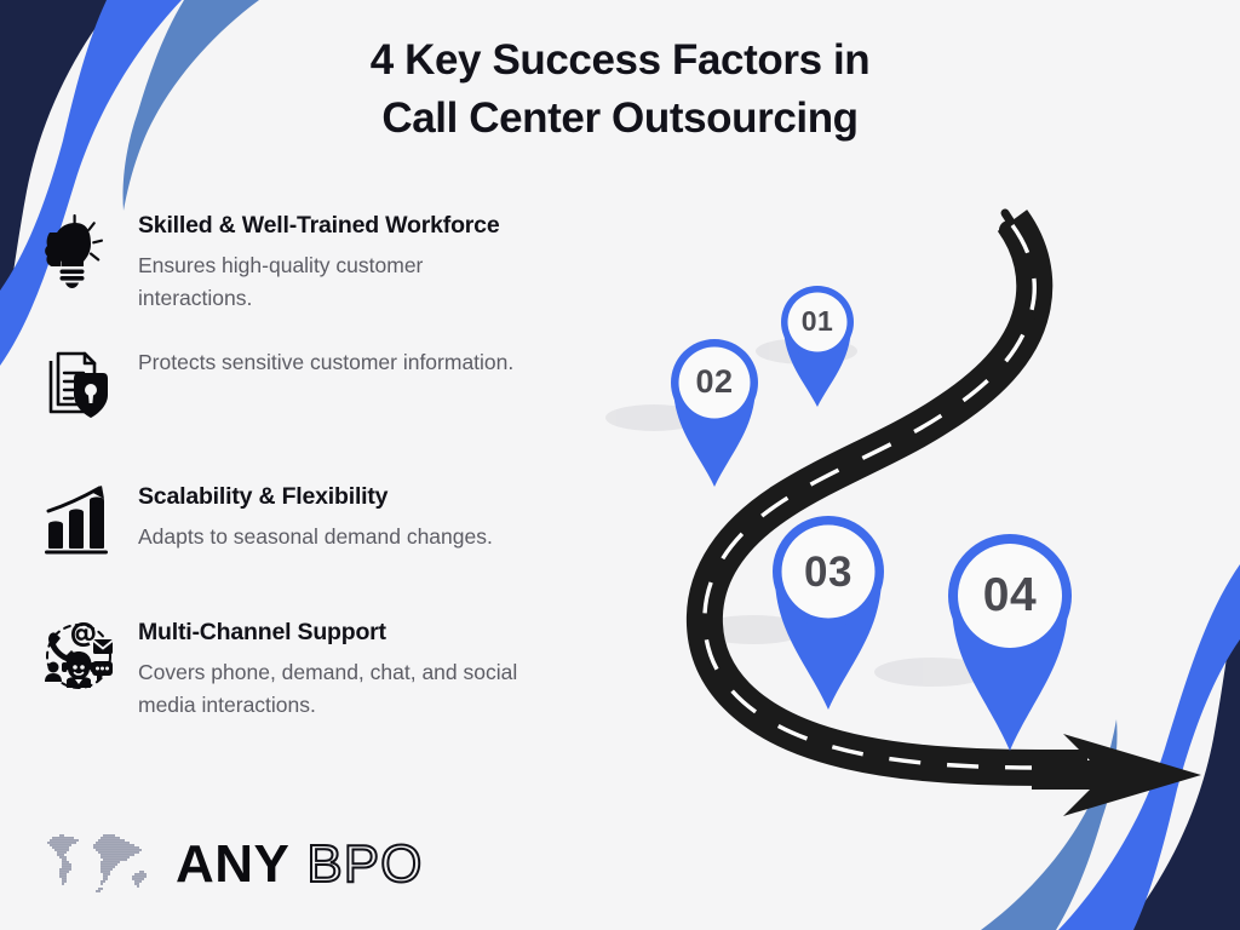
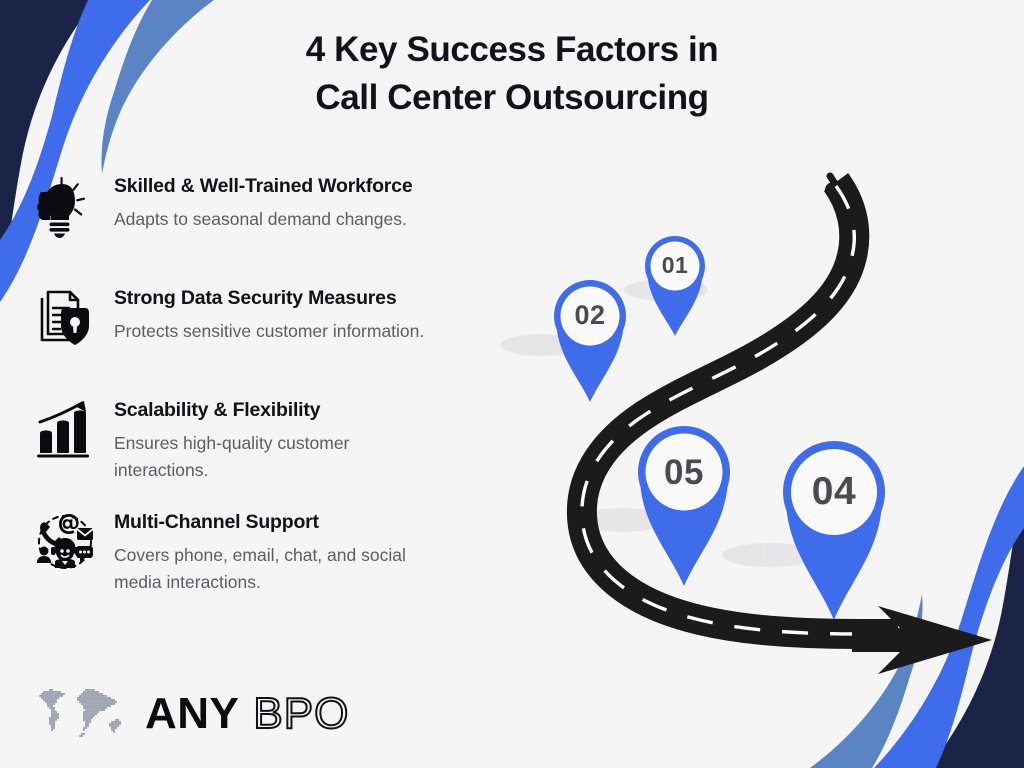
  4 Key Success Factors in
  Call Center Outsourcing
  Skilled & Well-Trained Workforce
- Ensures high-quality customer interactions.
+ Adapts to seasonal demand changes.
+ Strong Data Security Measures
  Protects sensitive customer information.
  Scalability & Flexibility
- Adapts to seasonal demand changes.
+ Ensures high-quality customer interactions.
  Multi-Channel Support
- Covers phone, demand, chat, and social media interactions.
+ Covers phone, email, chat, and social media interactions.
  01
  02
- 03
+ 05
  04
  ANY
  BPO
